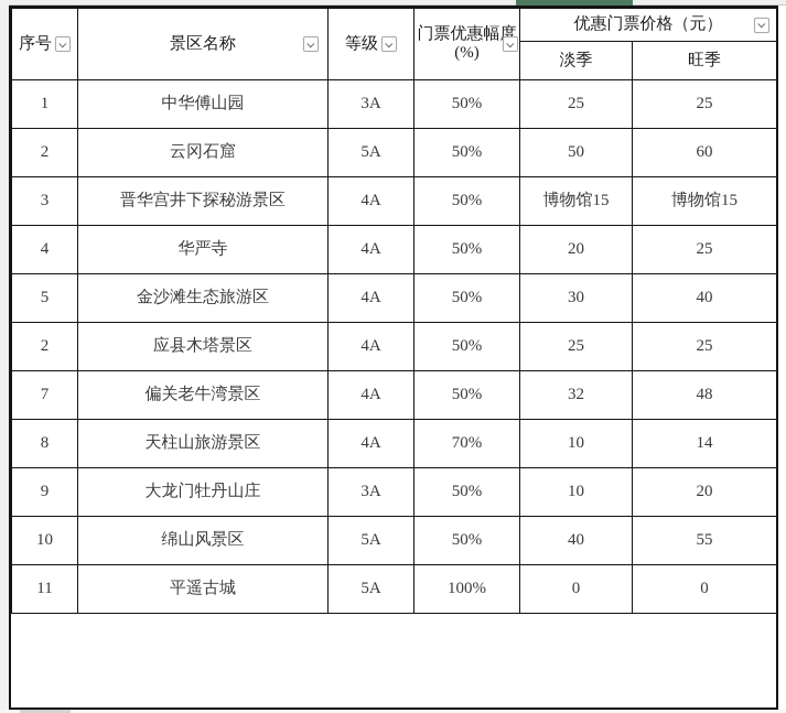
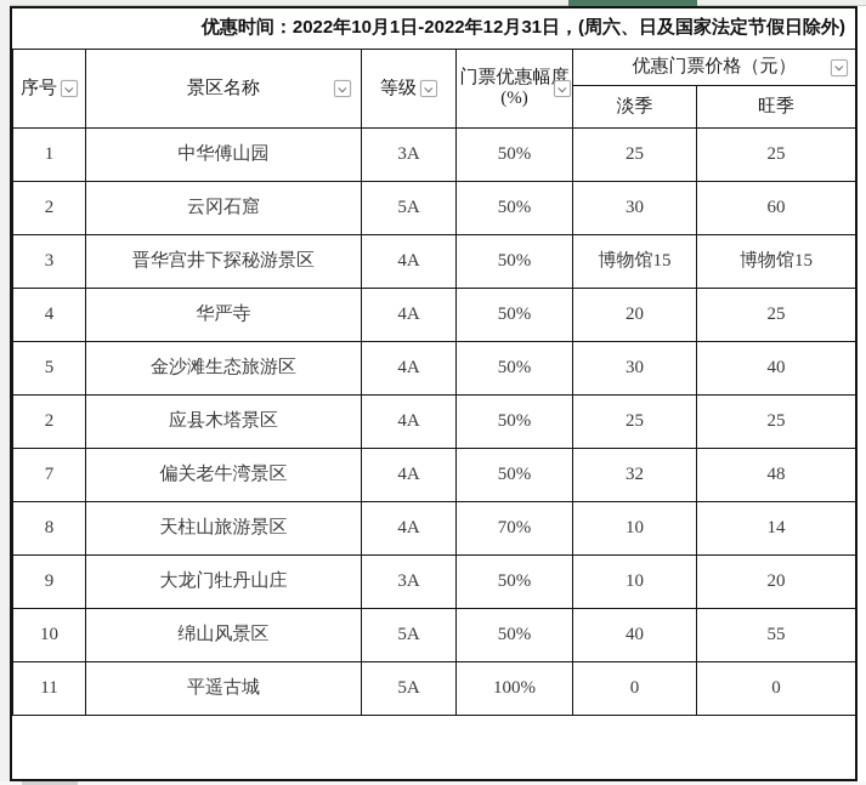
+ 优惠时间：2022年10月1日-2022年12月31日，(周六、日及国家法定节假日除外)
  序号	景区名称	等级	门票优惠幅度 (%)	优惠门票价格（元）
  淡季	旺季
  1	中华傅山园	3A	50%	25	25
- 2	云冈石窟	5A	50%	50	60
+ 2	云冈石窟	5A	50%	30	60
  3	晋华宫井下探秘游景区	4A	50%	博物馆15	博物馆15
  4	华严寺	4A	50%	20	25
  5	金沙滩生态旅游区	4A	50%	30	40
  2	应县木塔景区	4A	50%	25	25
  7	偏关老牛湾景区	4A	50%	32	48
  8	天柱山旅游景区	4A	70%	10	14
  9	大龙门牡丹山庄	3A	50%	10	20
  10	绵山风景区	5A	50%	40	55
  11	平遥古城	5A	100%	0	0
